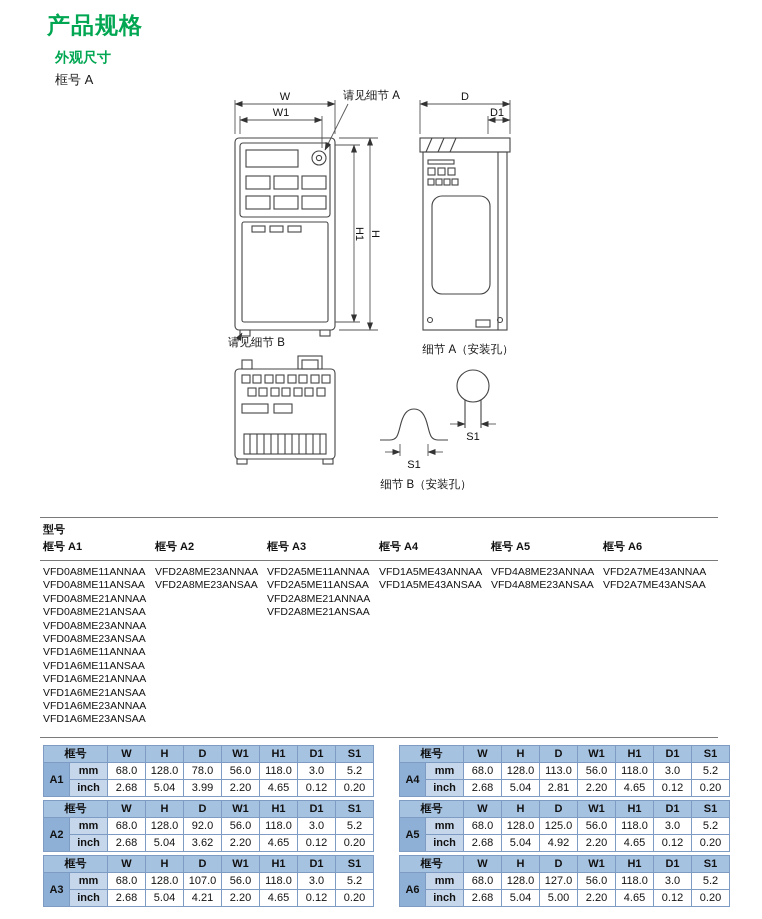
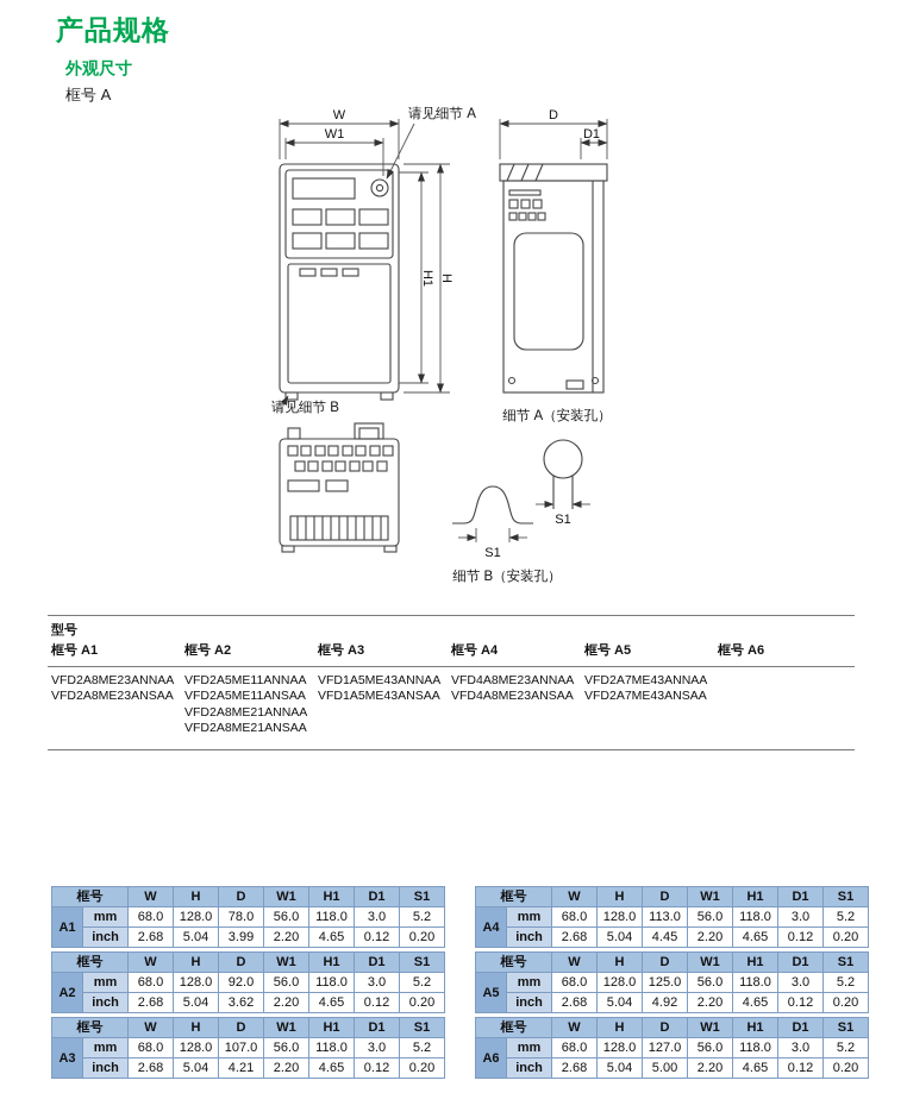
  产品规格
  外观尺寸
  框号 A
  W
  W1
  请见细节 A
  请见细节 B
  D
  D1
  细节 A（安装孔）
  S1
  S1
  细节 B（安装孔）
  型号
  框号 A1
  框号 A2
  框号 A3
  框号 A4
  框号 A5
  框号 A6
- VFD0A8ME11ANNAA
- VFD0A8ME11ANSAA
- VFD0A8ME21ANNAA
- VFD0A8ME21ANSAA
- VFD0A8ME23ANNAA
- VFD0A8ME23ANSAA
- VFD1A6ME11ANNAA
- VFD1A6ME11ANSAA
- VFD1A6ME21ANNAA
- VFD1A6ME21ANSAA
- VFD1A6ME23ANNAA
- VFD1A6ME23ANSAA
  VFD2A8ME23ANNAA
  VFD2A8ME23ANSAA
  VFD2A5ME11ANNAA
  VFD2A5ME11ANSAA
  VFD2A8ME21ANNAA
  VFD2A8ME21ANSAA
  VFD1A5ME43ANNAA
  VFD1A5ME43ANSAA
  VFD4A8ME23ANNAA
  VFD4A8ME23ANSAA
  VFD2A7ME43ANNAA
  VFD2A7ME43ANSAA
  框号	W	H	D	W1	H1	D1	S1
  A1	mm	68.0	128.0	78.0	56.0	118.0	3.0	5.2
  inch	2.68	5.04	3.99	2.20	4.65	0.12	0.20
  框号	W	H	D	W1	H1	D1	S1
  A4	mm	68.0	128.0	113.0	56.0	118.0	3.0	5.2
- inch	2.68	5.04	2.81	2.20	4.65	0.12	0.20
+ inch	2.68	5.04	4.45	2.20	4.65	0.12	0.20
  框号	W	H	D	W1	H1	D1	S1
  A2	mm	68.0	128.0	92.0	56.0	118.0	3.0	5.2
  inch	2.68	5.04	3.62	2.20	4.65	0.12	0.20
  框号	W	H	D	W1	H1	D1	S1
  A5	mm	68.0	128.0	125.0	56.0	118.0	3.0	5.2
  inch	2.68	5.04	4.92	2.20	4.65	0.12	0.20
  框号	W	H	D	W1	H1	D1	S1
  A3	mm	68.0	128.0	107.0	56.0	118.0	3.0	5.2
  inch	2.68	5.04	4.21	2.20	4.65	0.12	0.20
  框号	W	H	D	W1	H1	D1	S1
  A6	mm	68.0	128.0	127.0	56.0	118.0	3.0	5.2
  inch	2.68	5.04	5.00	2.20	4.65	0.12	0.20
